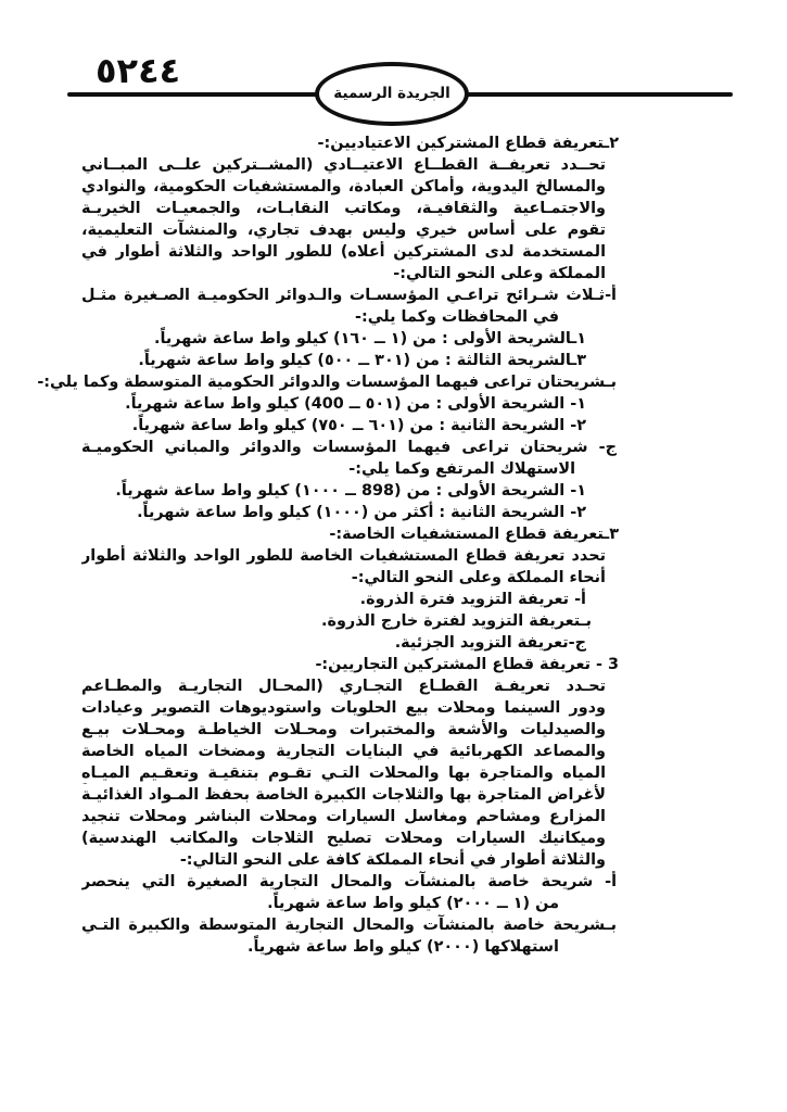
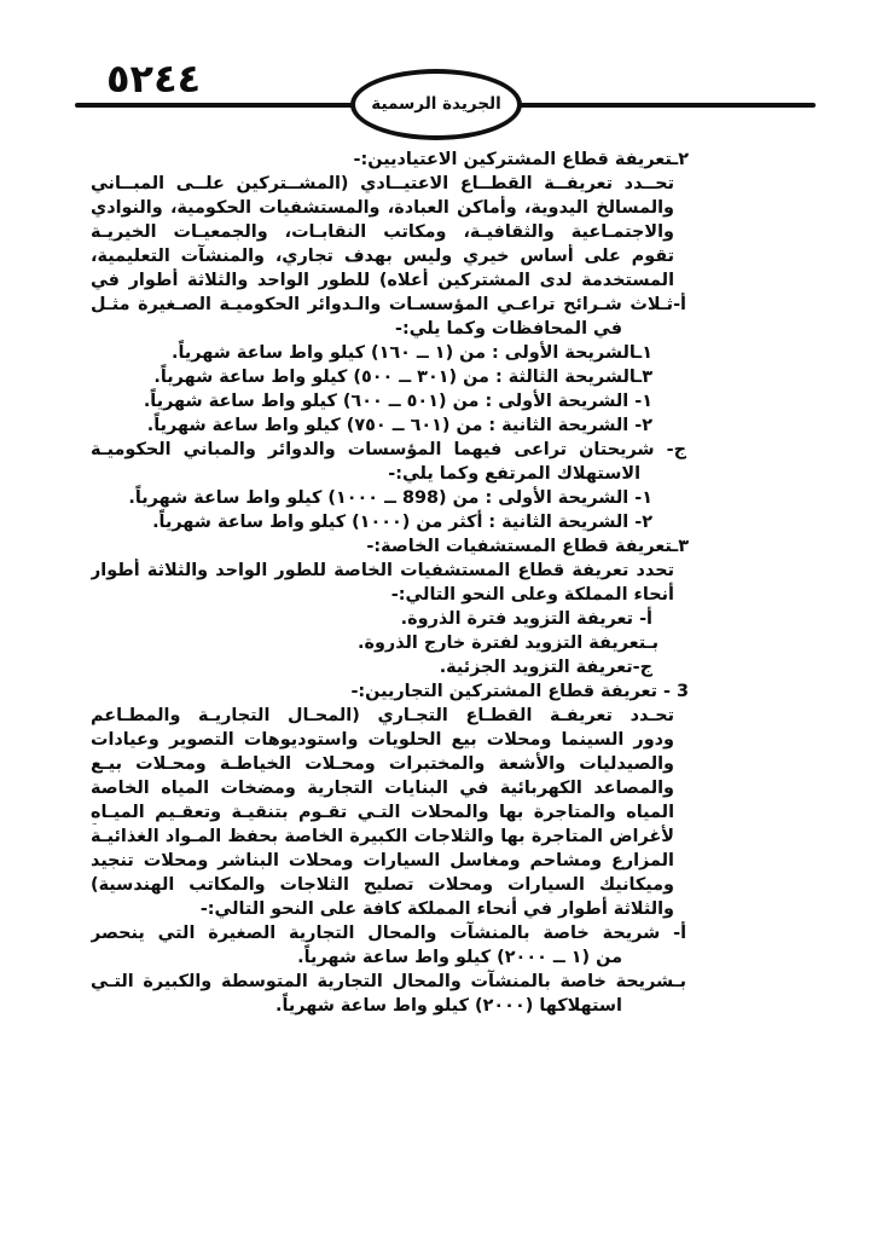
  ٥٢٤٤
  الجريدة الرسمية
  ٢ـتعريفة قطاع المشتركين الاعتياديين:-
  تحــدد تعريفــة القطــاع الاعتيــادي (المشــتركين علــى المبــاني
  والمسالخ اليدوية، وأماكن العبادة، والمستشفيات الحكومية، والنوادي
  والاجتمـاعية والثقافيـة، ومكاتب النقابـات، والجمعيـات الخيريـة
  تقوم على أساس خيري وليس بهدف تجاري، والمنشآت التعليمية،
  المستخدمة لدى المشتركين أعلاه) للطور الواحد والثلاثة أطوار في
- المملكة وعلى النحو التالي:-
  أ-ثـلاث شـرائح تراعـي المؤسسـات والـدوائر الحكوميـة الصـغيرة مثـل
  في المحافظات وكما يلي:-
  ١ـالشريحة الأولى : من (١ ــ ١٦٠) كيلو واط ساعة شهرياً.
  ٣ـالشريحة الثالثة : من (٣٠١ ــ ٥٠٠) كيلو واط ساعة شهرياً.
- بـشريحتان تراعى فيهما المؤسسات والدوائر الحكومية المتوسطة وكما يلي:-
- ١- الشريحة الأولى : من (٥٠١ ــ 400) كيلو واط ساعة شهرياً.
+ ١- الشريحة الأولى : من (٥٠١ ــ ٦٠٠) كيلو واط ساعة شهرياً.
  ٢- الشريحة الثانية : من (٦٠١ ــ ٧٥٠) كيلو واط ساعة شهرياً.
  ج- شريحتان تراعى فيهما المؤسسات والدوائر والمباني الحكوميـة
  الاستهلاك المرتفع وكما يلي:-
  ١- الشريحة الأولى : من (898 ــ ١٠٠٠) كيلو واط ساعة شهرياً.
  ٢- الشريحة الثانية : أكثر من (١٠٠٠) كيلو واط ساعة شهرياً.
  ٣ـتعريفة قطاع المستشفيات الخاصة:-
  تحدد تعريفة قطاع المستشفيات الخاصة للطور الواحد والثلاثة أطوار
  أنحاء المملكة وعلى النحو التالي:-
  أ- تعريفة التزويد فترة الذروة.
  بـتعريفة التزويد لفترة خارج الذروة.
  ج-تعريفة التزويد الجزئية.
  3 - تعريفة قطاع المشتركين التجاريين:-
  تحـدد تعريفـة القطـاع التجـاري (المحـال التجاريـة والمطـاعم
  ودور السينما ومحلات بيع الحلويات واستوديوهات التصوير وعيادات
  والصيدليات والأشعة والمختبرات ومحـلات الخياطـة ومحـلات بيـع
  والمصاعد الكهربائية في البنايات التجارية ومضخات المياه الخاصة
  المياه والمتاجرة بها والمحلات التـي تقـوم بتنقيـة وتعقـيم الميـاه
  لأغراض المتاجرة بها والثلاجات الكبيرة الخاصة بحفظ المـواد الغذائيـة
  المزارع ومشاحم ومغاسل السيارات ومحلات البناشر ومحلات تنجيد
  وميكانيك السيارات ومحلات تصليح الثلاجات والمكاتب الهندسية)
  والثلاثة أطوار في أنحاء المملكة كافة على النحو التالي:-
  أ- شريحة خاصة بالمنشآت والمحال التجارية الصغيرة التي ينحصر
  من (١ ــ ٢٠٠٠) كيلو واط ساعة شهرياً.
  بـشريحة خاصة بالمنشآت والمحال التجارية المتوسطة والكبيرة التـي
  استهلاكها (٢٠٠٠) كيلو واط ساعة شهرياً.
